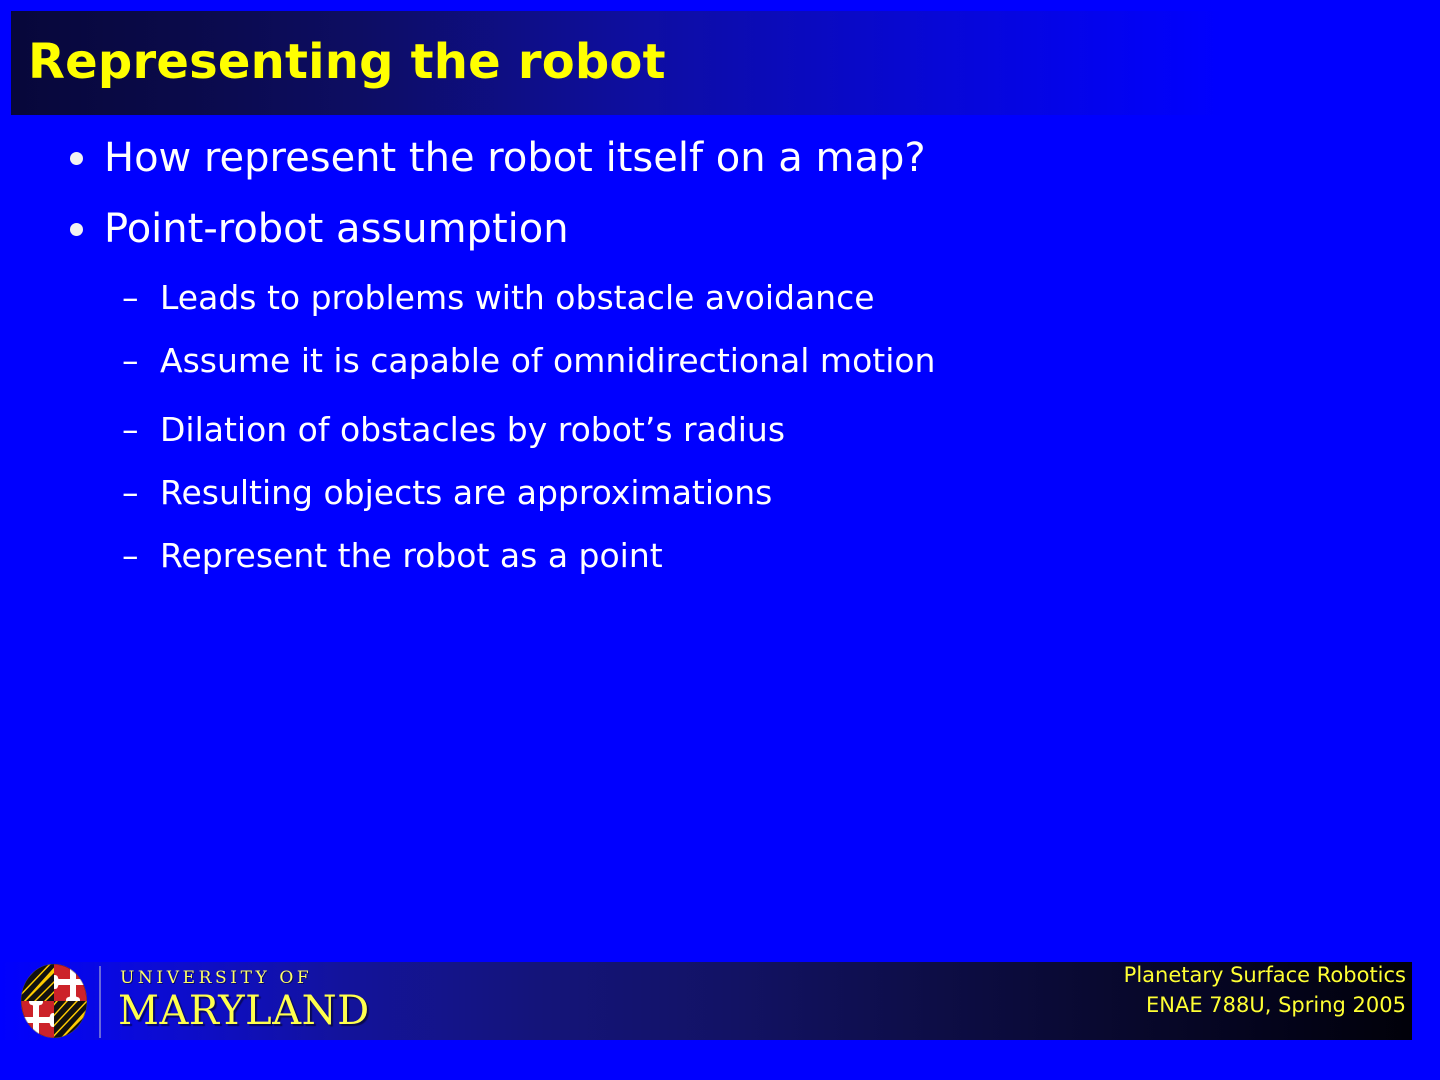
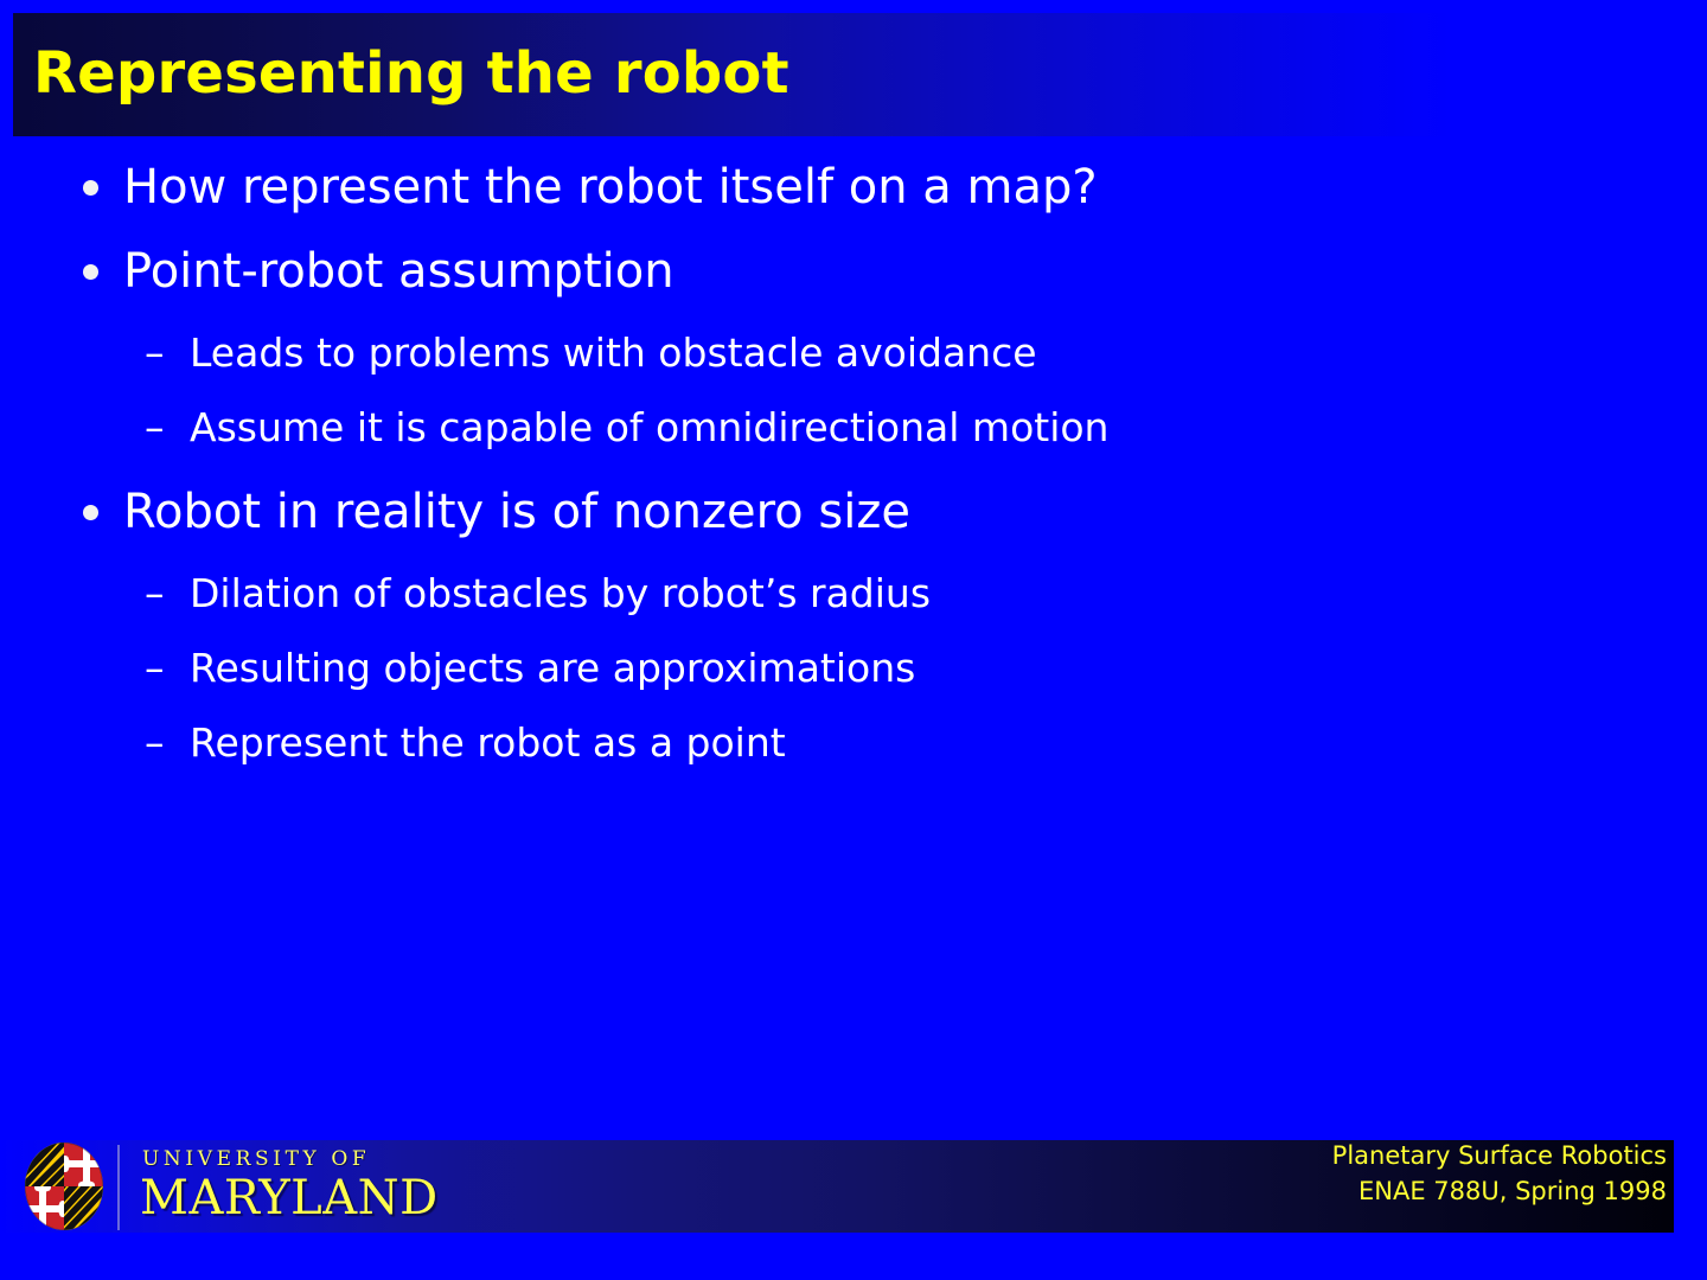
  Representing the robot
  How represent the robot itself on a map?
  Point-robot assumption
  –
  Leads to problems with obstacle avoidance
  –
  Assume it is capable of omnidirectional motion
+ Robot in reality is of nonzero size
  –
  Dilation of obstacles by robot’s radius
  –
  Resulting objects are approximations
  –
  Represent the robot as a point
  UNIVERSITY OF
  MARYLAND
  Planetary Surface Robotics
- ENAE 788U, Spring 2005
+ ENAE 788U, Spring 1998
